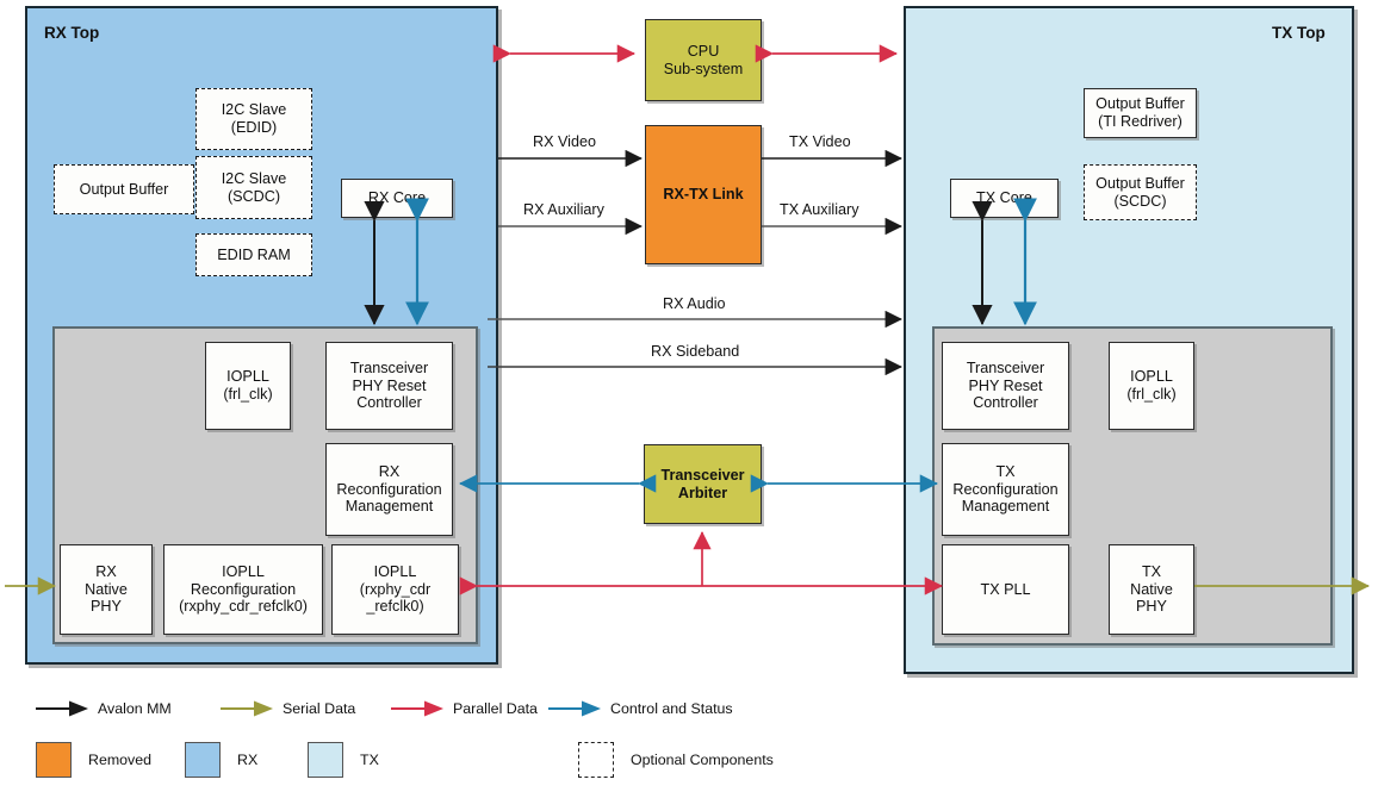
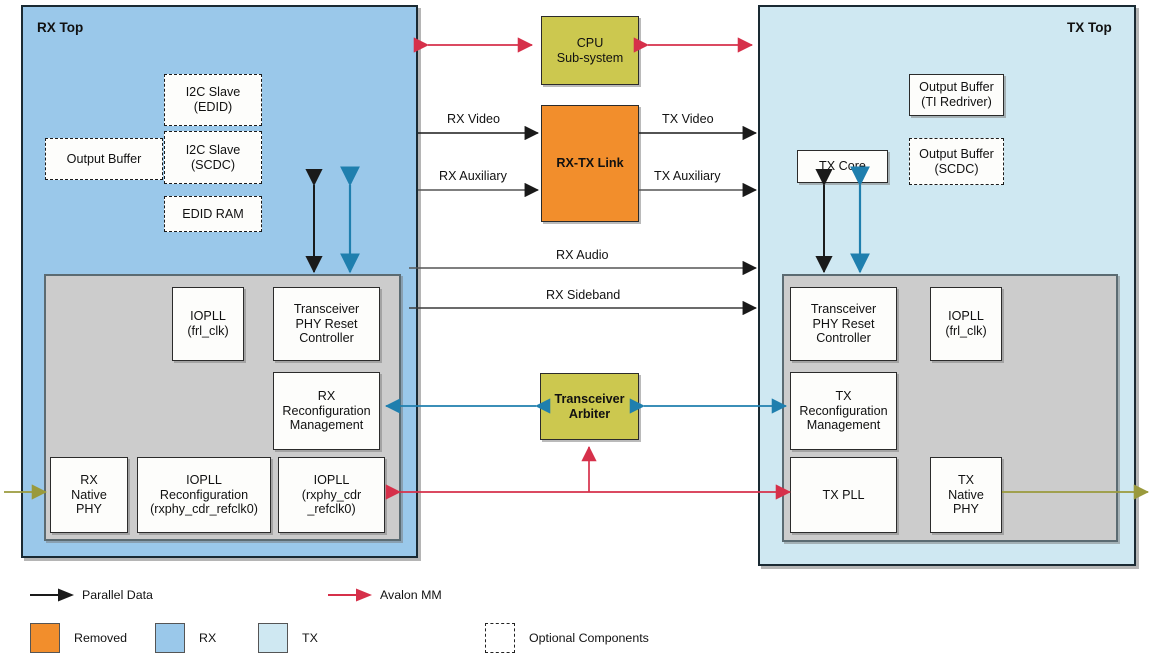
  RX Top
  Output Buffer
  I2C Slave
  (EDID)
  I2C Slave
  (SCDC)
  EDID RAM
- RX Core
  IOPLL
  (frl_clk)
  Transceiver
  PHY Reset
  Controller
  RX
  Reconfiguration
  Management
  RX
  Native
  PHY
  IOPLL
  Reconfiguration
  (rxphy_cdr_refclk0)
  IOPLL
  (rxphy_cdr
  _refclk0)
  TX Top
  TX Core
  Output Buffer
  (TI Redriver)
  Output Buffer
  (SCDC)
  Transceiver
  PHY Reset
  Controller
  IOPLL
  (frl_clk)
  TX
  Reconfiguration
  Management
  TX PLL
  TX
  Native
  PHY
  CPU
  Sub-system
  RX-TX Link
  Transceiver
  Arbiter
  RX Video
  RX Auxiliary
  TX Video
  TX Auxiliary
  RX Audio
  RX Sideband
- Avalon MM
+ Parallel Data
- Serial Data
- Parallel Data
+ Avalon MM
- Control and Status
  Removed
  RX
  TX
  Optional Components
